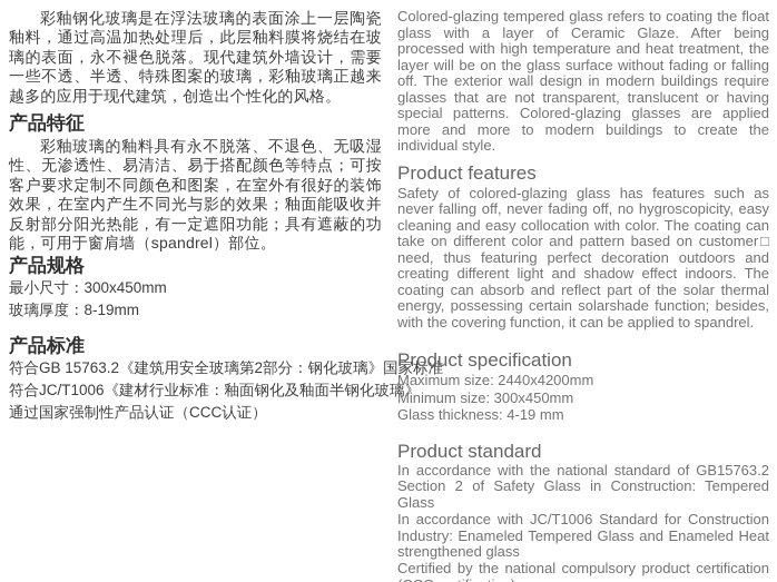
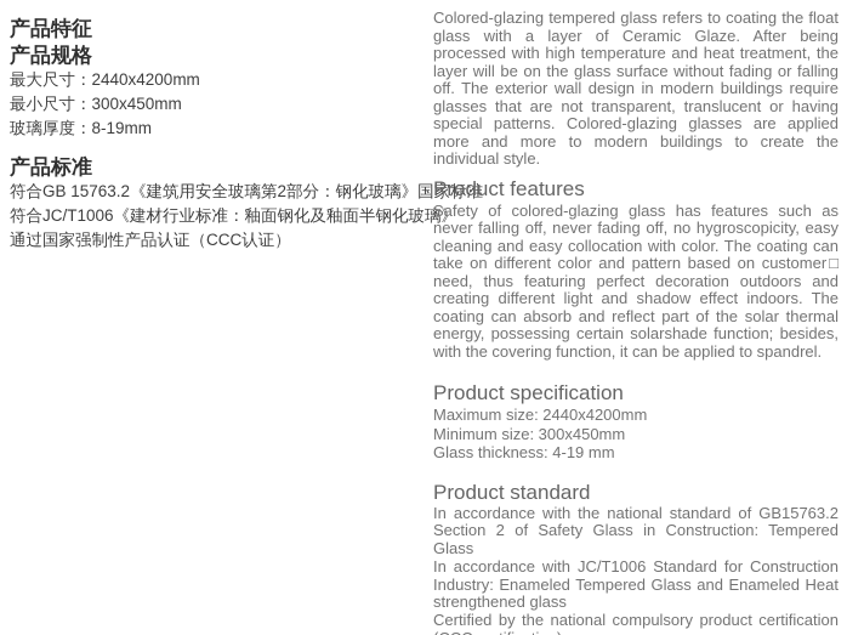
- 彩釉钢化玻璃是在浮法玻璃的表面涂上一层陶瓷釉料，通过高温加热处理后，此层釉料膜将烧结在玻璃的表面，永不褪色脱落。现代建筑外墙设计，需要一些不透、半透、特殊图案的玻璃，彩釉玻璃正越来越多的应用于现代建筑，创造出个性化的风格。
  产品特征
- 彩釉玻璃的釉料具有永不脱落、不退色、无吸湿性、无渗透性、易清洁、易于搭配颜色等特点；可按客户要求定制不同颜色和图案，在室外有很好的装饰效果，在室内产生不同光与影的效果；釉面能吸收并反射部分阳光热能，有一定遮阳功能；具有遮蔽的功能，可用于窗肩墙（spandrel）部位。
  产品规格
+ 最大尺寸：2440x4200mm
  最小尺寸：300x450mm
  玻璃厚度：8-19mm
  产品标准
  符合GB 15763.2《建筑用安全玻璃第2部分：钢化玻璃》国
  符合JC/T1006《建材行业标准：釉面钢化及釉面半钢化玻
  通过国家强制性产品认证（CCC认证）
  Colored-glazing tempered glass refers to coating the float glass with a layer of Ceramic Glaze. After being processed with high temperature and heat treatment, the layer will be on the glass surface without fading or falling off. The exterior wall design in modern buildings require glasses that are not transparent, translucent or having special patterns. Colored-glazing glasses are applied more and more to modern buildings to create the individual style.
  Product features
  Safety of colored-glazing glass has features such as never falling off, never fading off, no hygroscopicity, easy cleaning and easy collocation with color. The coating can take on different color and pattern based on customer□ need, thus featuring perfect decoration outdoors and creating different light and shadow effect indoors. The coating can absorb and reflect part of the solar thermal energy, possessing certain solarshade function; besides, with the covering function, it can be applied to spandrel.
  Product specification
  Maximum size: 2440x4200mm
  Minimum size: 300x450mm
  Glass thickness: 4-19 mm
  Product standard
  In accordance with the national standard of GB15763.2 Section 2 of Safety Glass in Construction: Tempered Glass
  In accordance with JC/T1006 Standard for Construction Industry: Enameled Tempered Glass and Enameled Heat strengthened glass
  Certified by the national compulsory product certification
